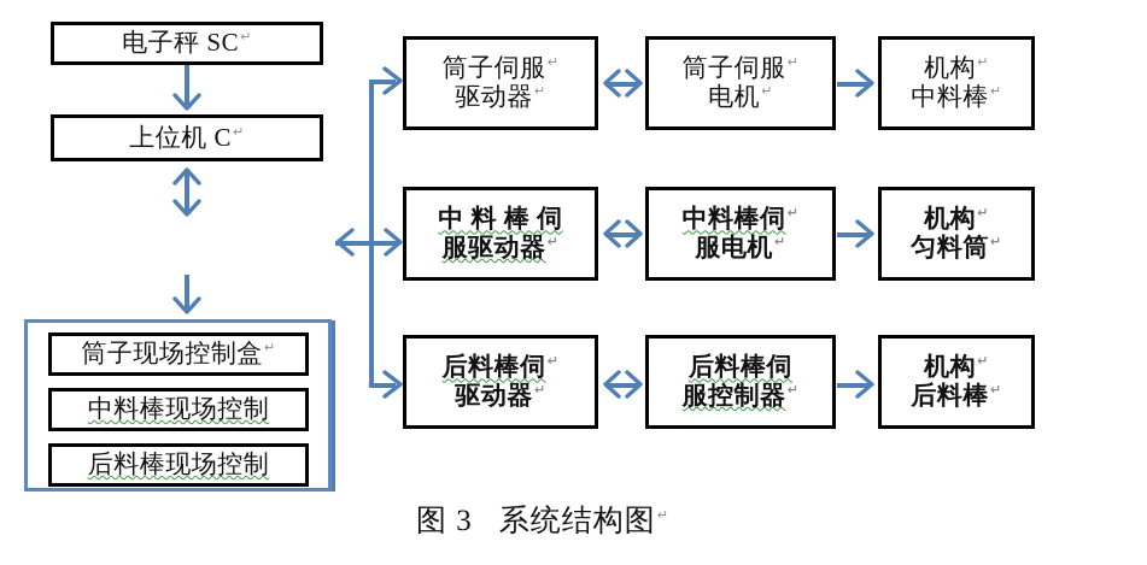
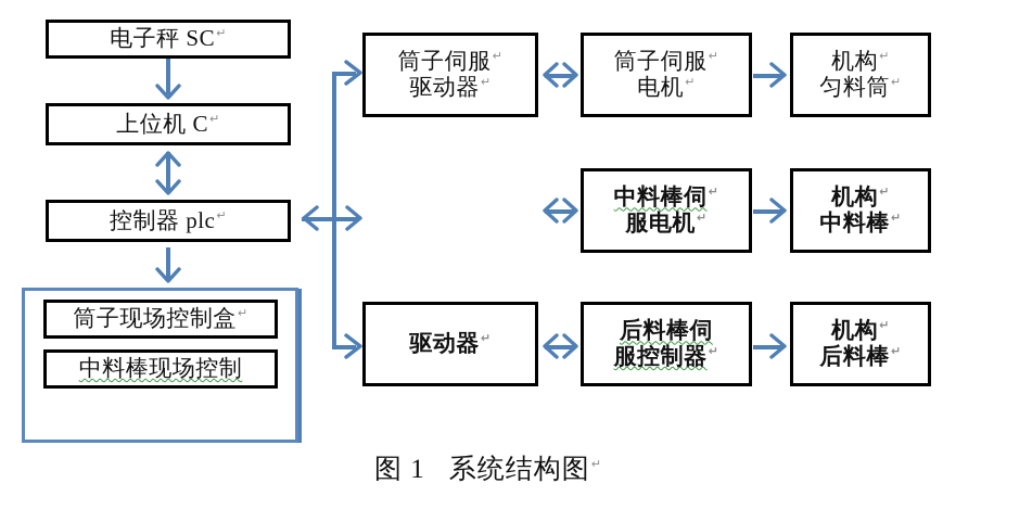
  电子秤 SC↵
  上位机 C↵
+ 控制器 plc↵
  筒子现场控制盒↵
  中料棒现场控制
- 后料棒现场控制
  筒子伺服↵
  驱动器↵
  筒子伺服↵
  电机↵
  机构↵
- 中料棒↵
+ 匀料筒↵
- 中 料 棒 伺
- 服驱动器↵
  中料棒伺↵
  服电机↵
  机构↵
- 匀料筒↵
+ 中料棒↵
- 后料棒伺↵
  驱动器↵
  后料棒伺
  服控制器↵
  机构↵
  后料棒↵
- 图 3 系统结构图↵
+ 图 1 系统结构图↵
